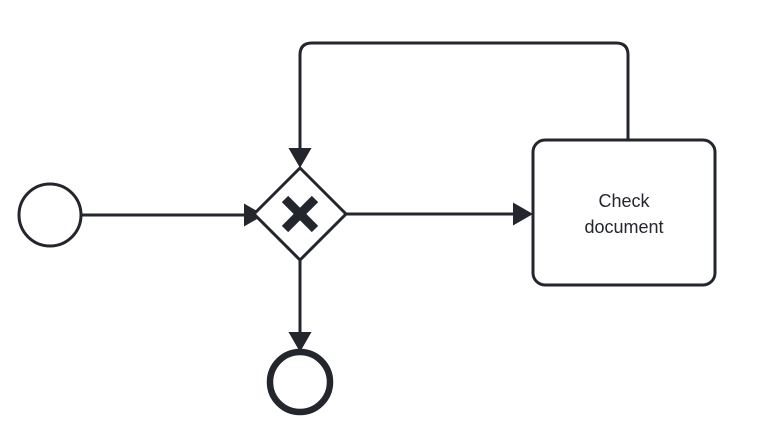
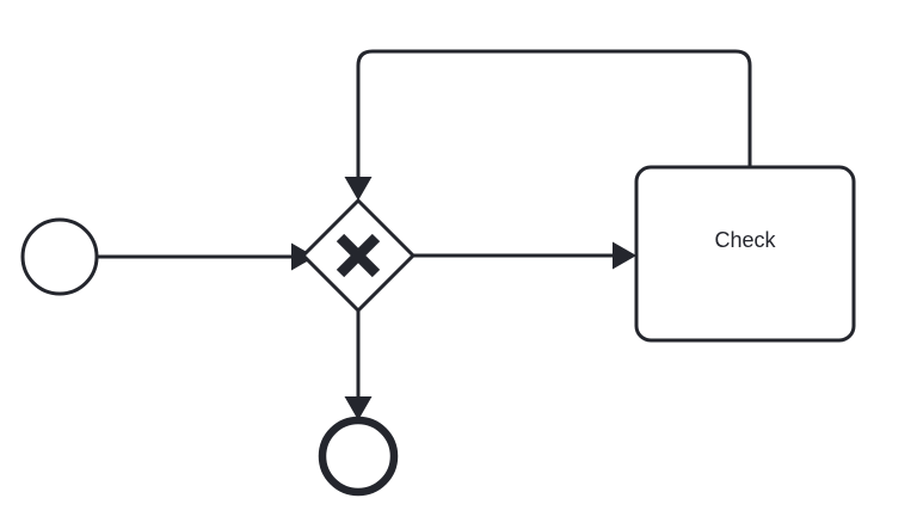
  Check
- document
